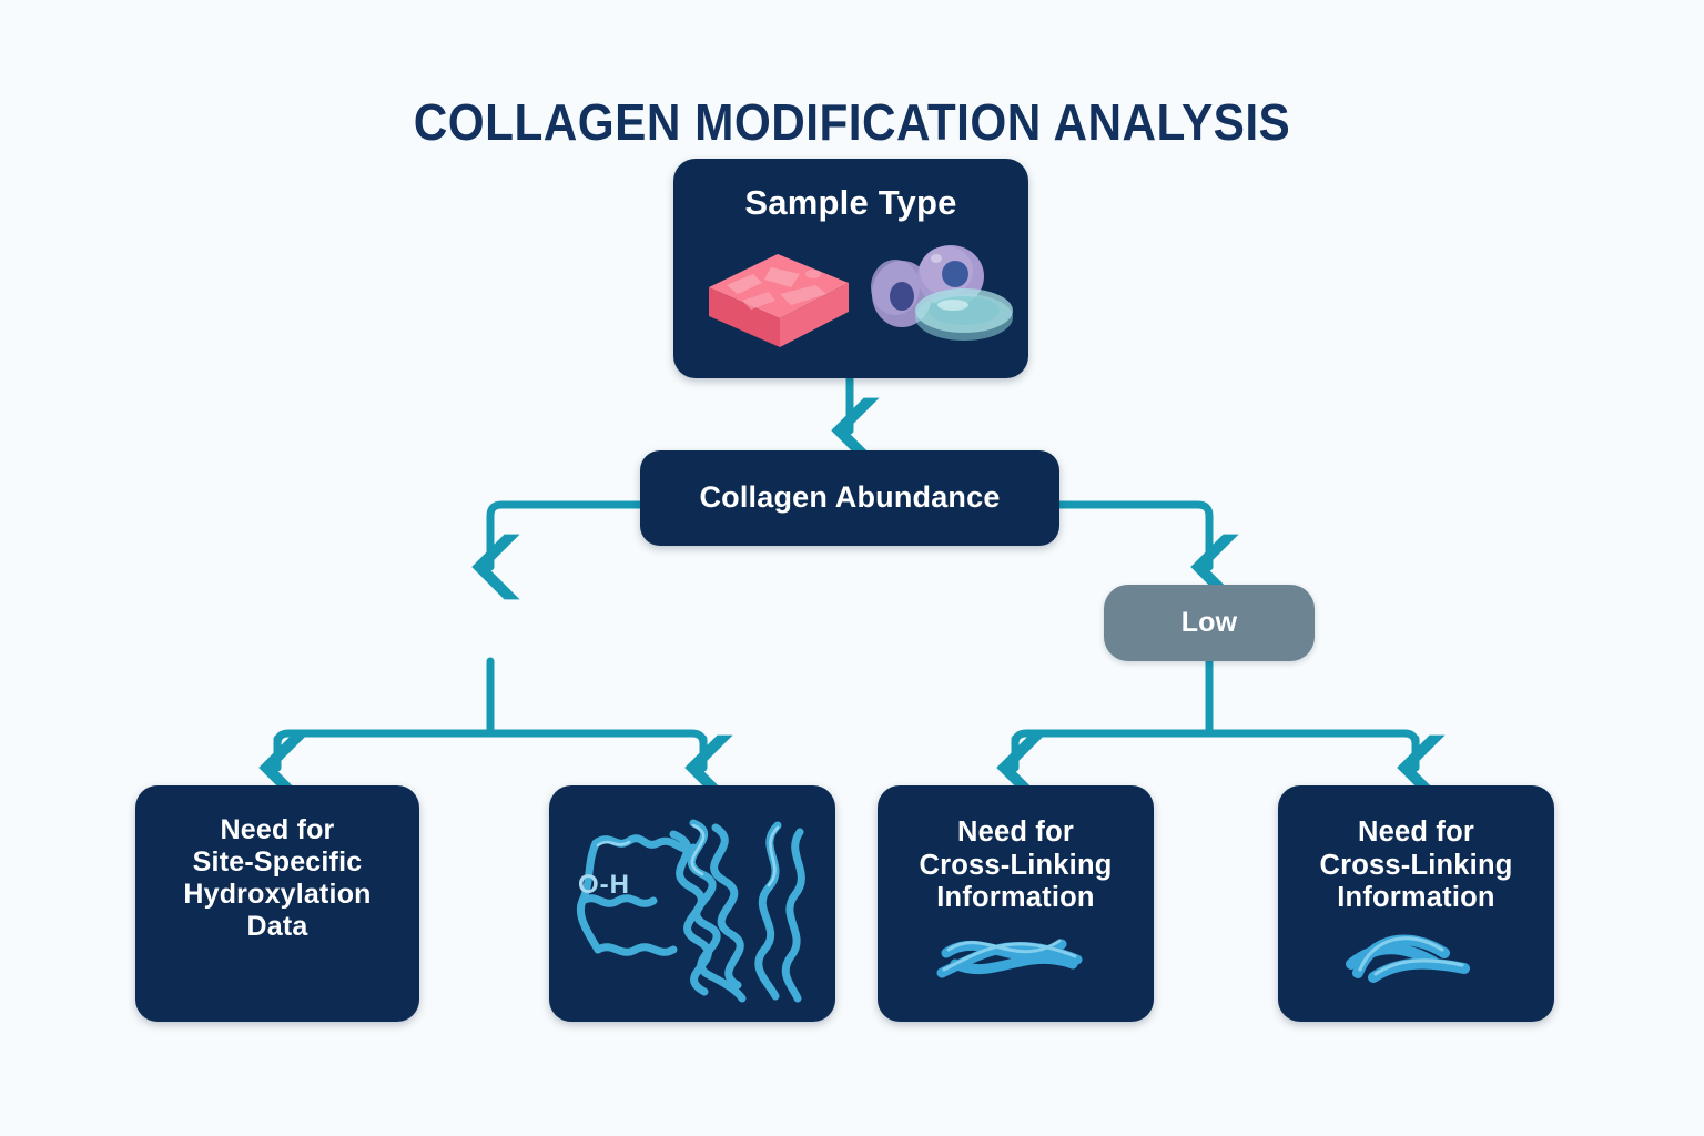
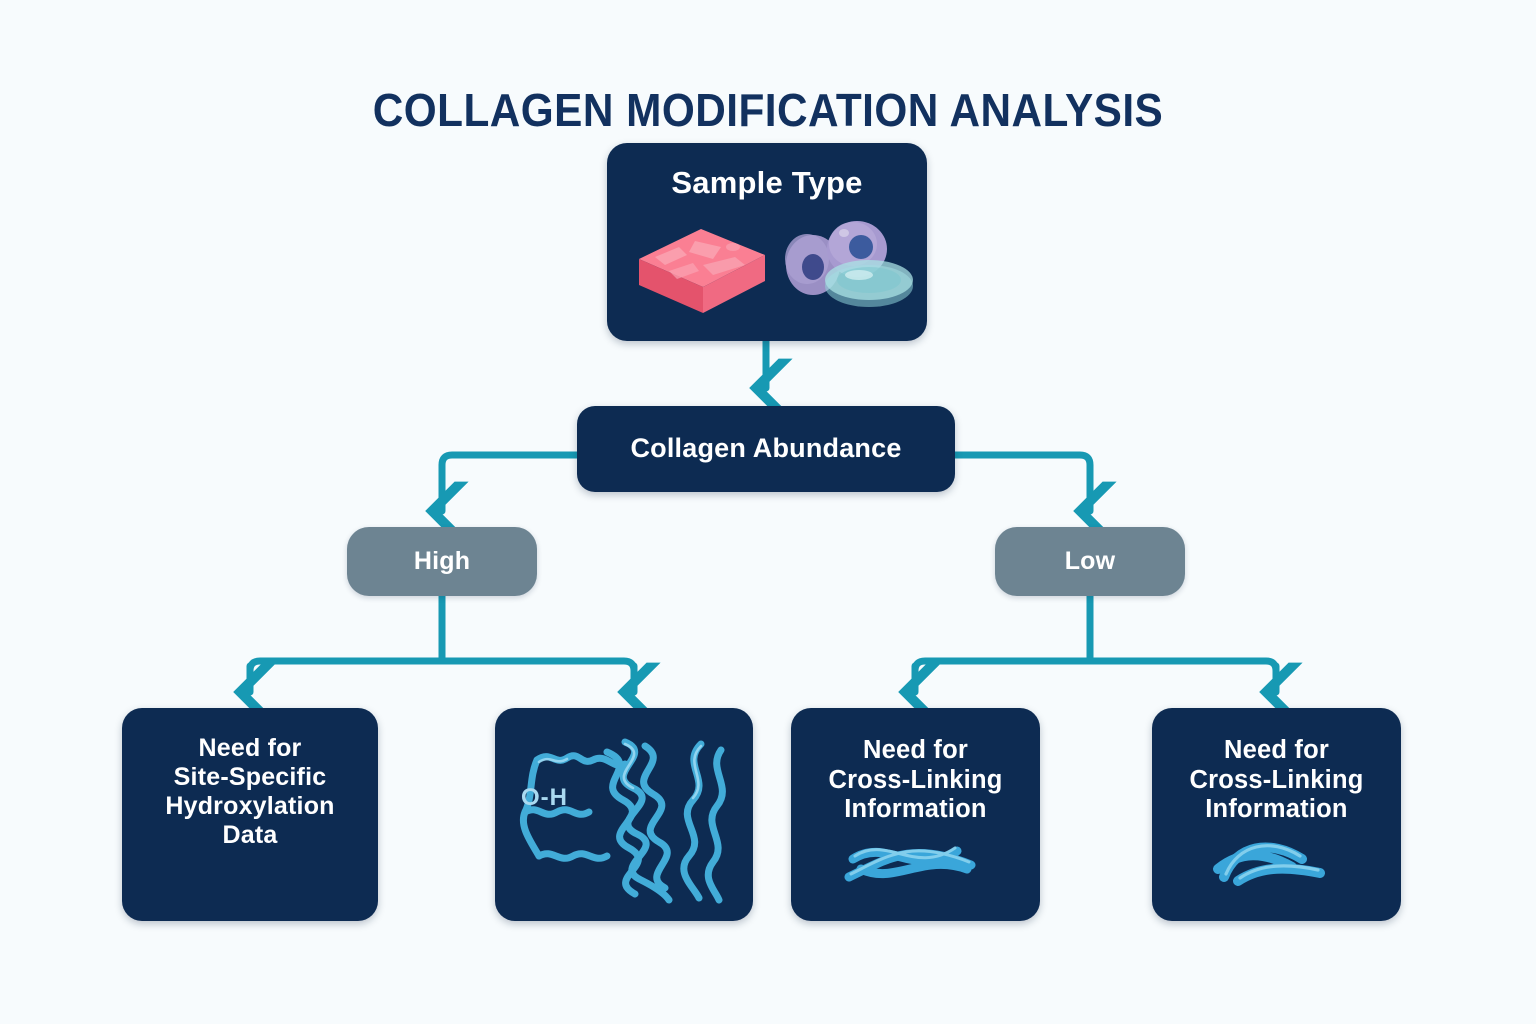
  COLLAGEN MODIFICATION ANALYSIS
  Sample Type
  Collagen Abundance
+ High
  Low
  Need for
  Site-Specific
  Hydroxylation
  Data
  O-H
  Need for
  Cross-Linking
  Information
  Need for
  Cross-Linking
  Information
